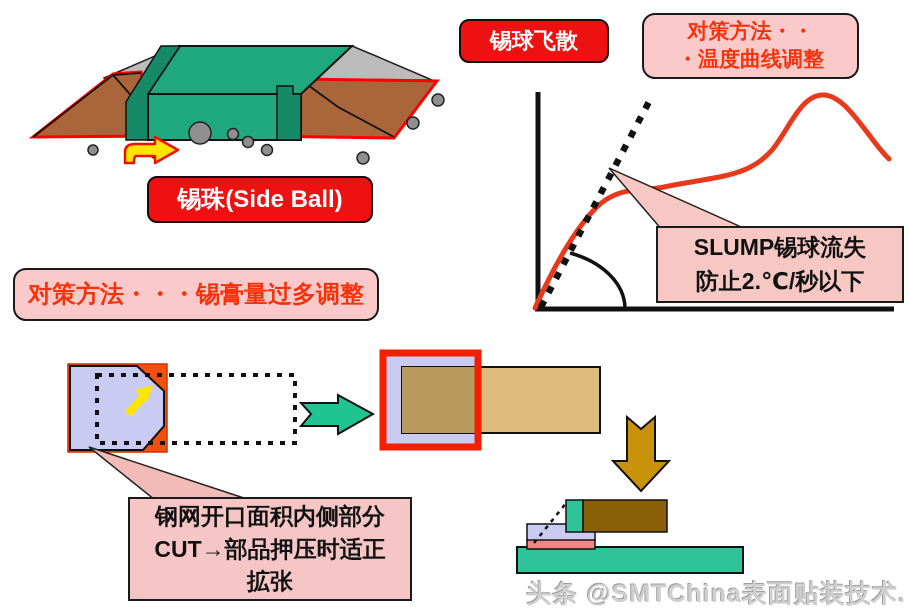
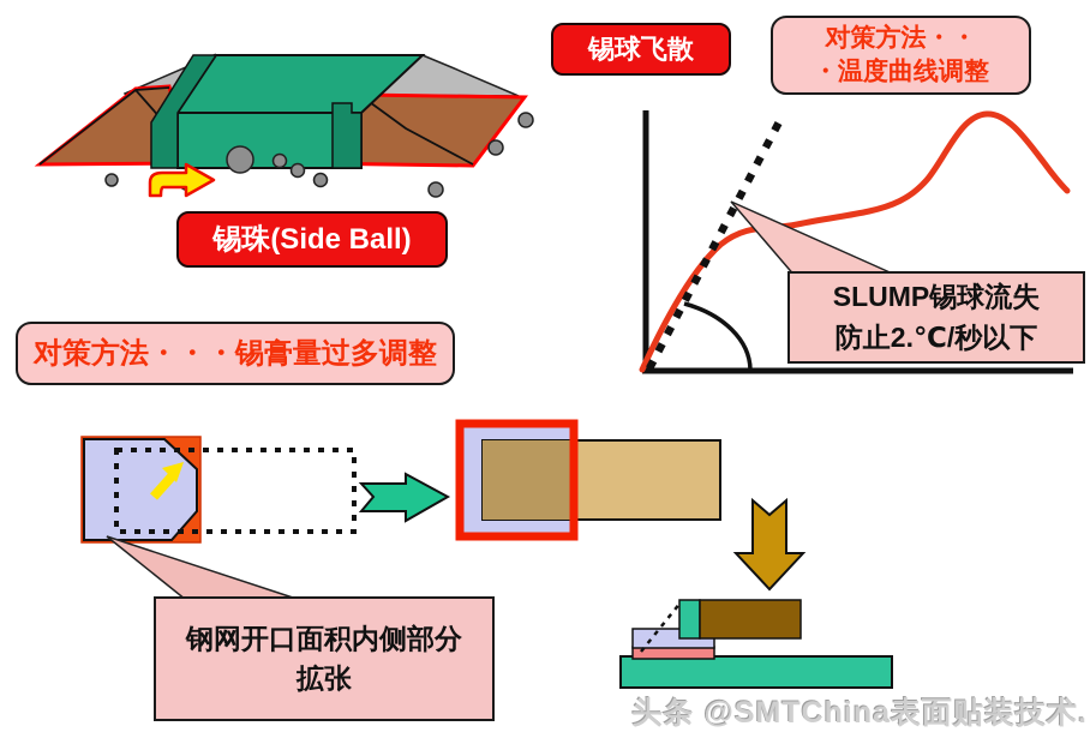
  锡珠(Side Ball)
  锡球飞散
  对策方法・・
  ・温度曲线调整
  对策方法・・・锡膏量过多调整
  SLUMP锡球流失
  防止2.℃/秒以下
  钢网开口面积内侧部分
- CUT→部品押压时适正
  拡张
  头条 @SMTChina表面贴装技术.
